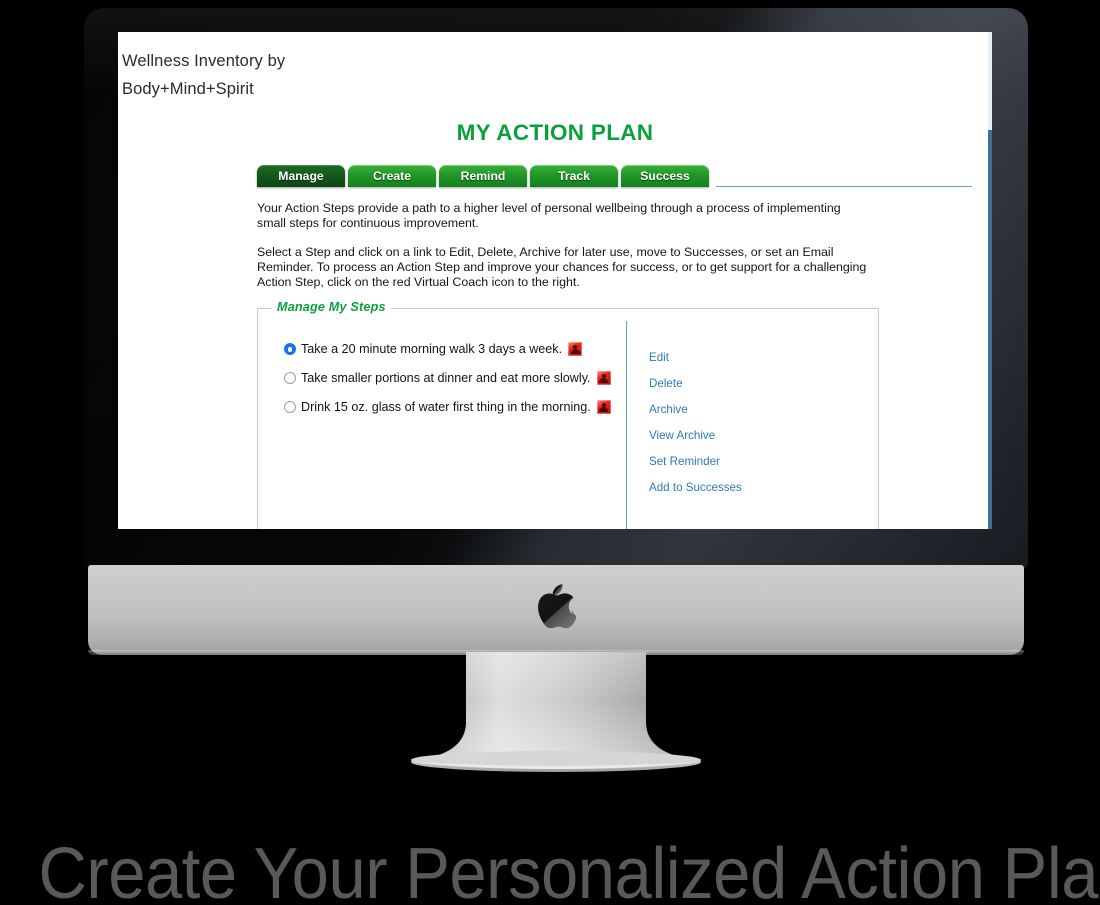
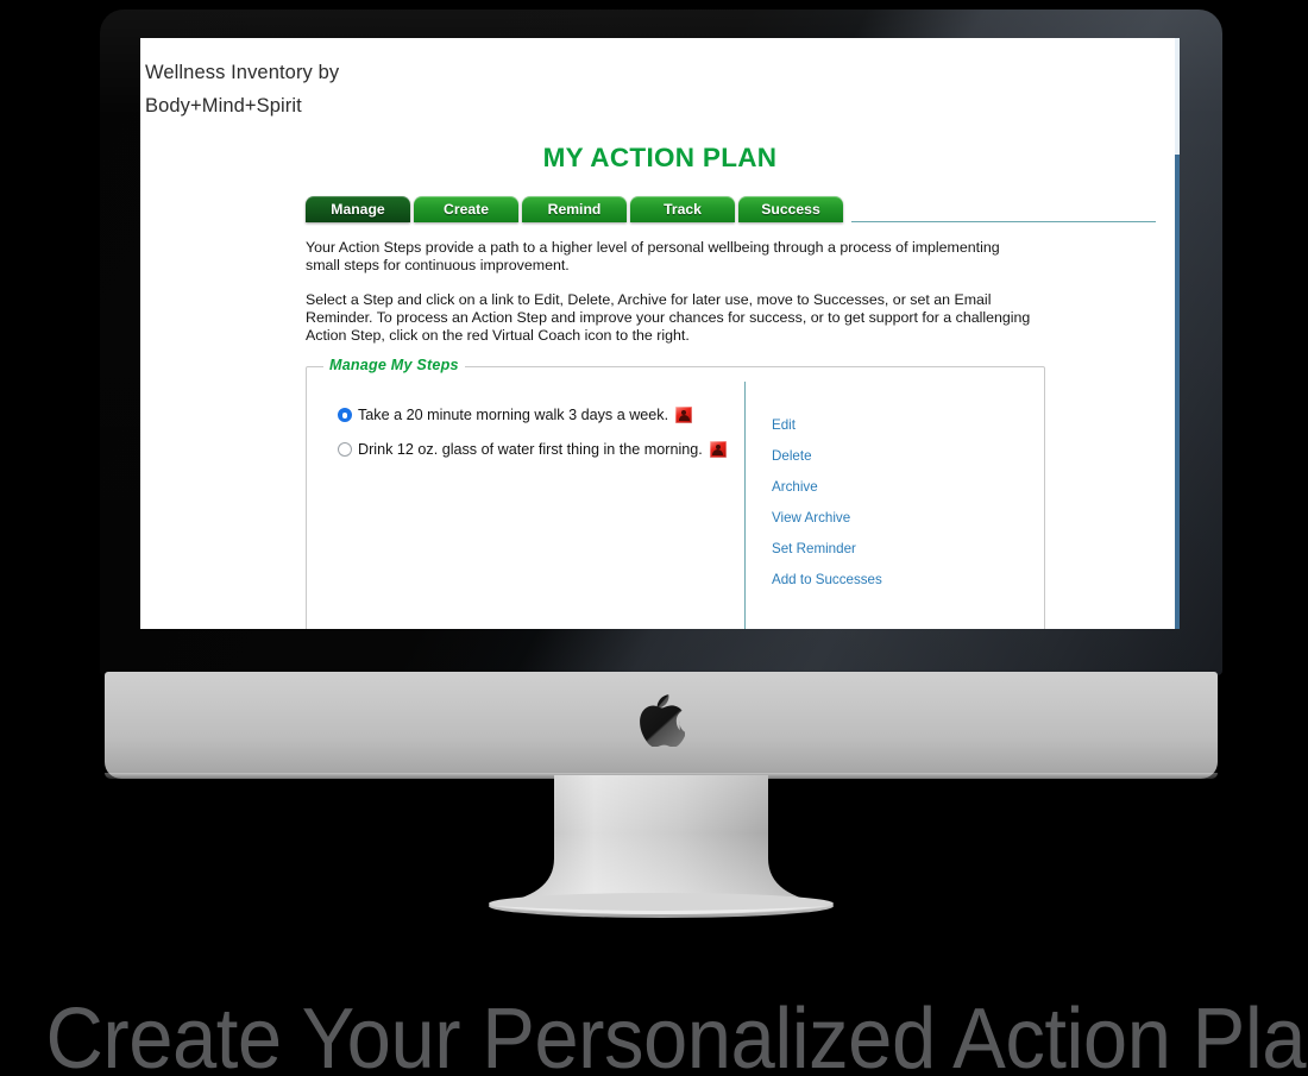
  Wellness Inventory by
  Body+Mind+Spirit
  MY ACTION PLAN
  Manage
  Create
  Remind
  Track
  Success
  Your Action Steps provide a path to a higher level of personal wellbeing through a process of implementing small steps for continuous improvement.
  Select a Step and click on a link to Edit, Delete, Archive for later use, move to Successes, or set an Email Reminder. To process an Action Step and improve your chances for success, or to get support for a challenging Action Step, click on the red Virtual Coach icon to the right.
  Manage My Steps
  Take a 20 minute morning walk 3 days a week.
- Take smaller portions at dinner and eat more slowly.
- Drink 15 oz. glass of water first thing in the morning.
+ Drink 12 oz. glass of water first thing in the morning.
  Edit
  Delete
  Archive
  View Archive
  Set Reminder
  Add to Successes
  Create Your Personalized Action Pla
